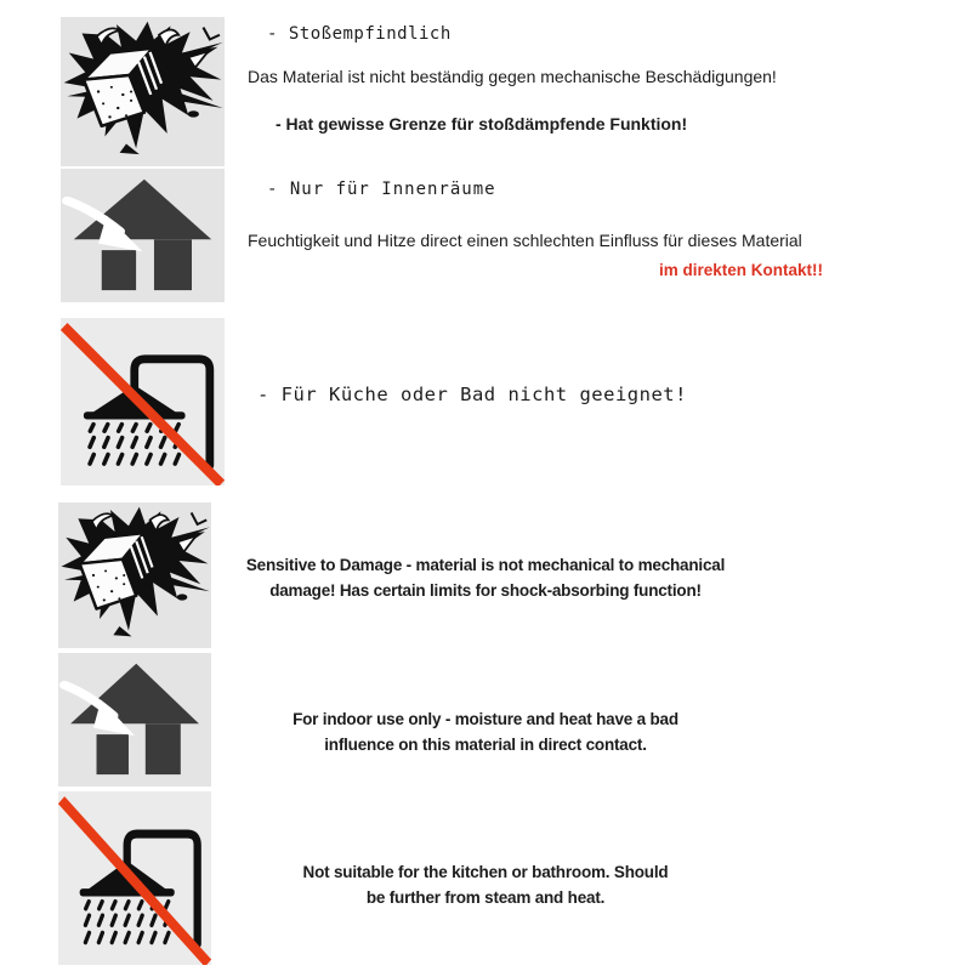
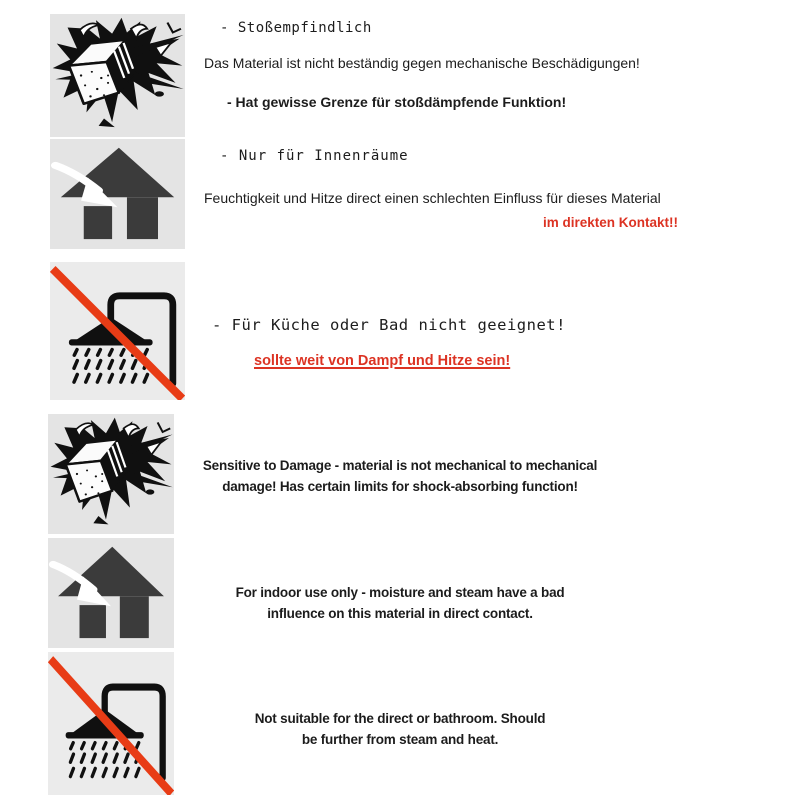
  - Stoßempfindlich
  Das Material ist nicht beständig gegen mechanische Beschädigungen!
  - Hat gewisse Grenze für stoßdämpfende Funktion!
  - Nur für Innenräume
  Feuchtigkeit und Hitze direct einen schlechten Einfluss für dieses Material
  im direkten Kontakt!!
  - Für Küche oder Bad nicht geeignet!
+ sollte weit von Dampf und Hitze sein!
  Sensitive to Damage - material is not mechanical to mechanical
  damage! Has certain limits for shock-absorbing function!
- For indoor use only - moisture and heat have a bad
+ For indoor use only - moisture and steam have a bad
  influence on this material in direct contact.
- Not suitable for the kitchen or bathroom. Should
+ Not suitable for the direct or bathroom. Should
  be further from steam and heat.
